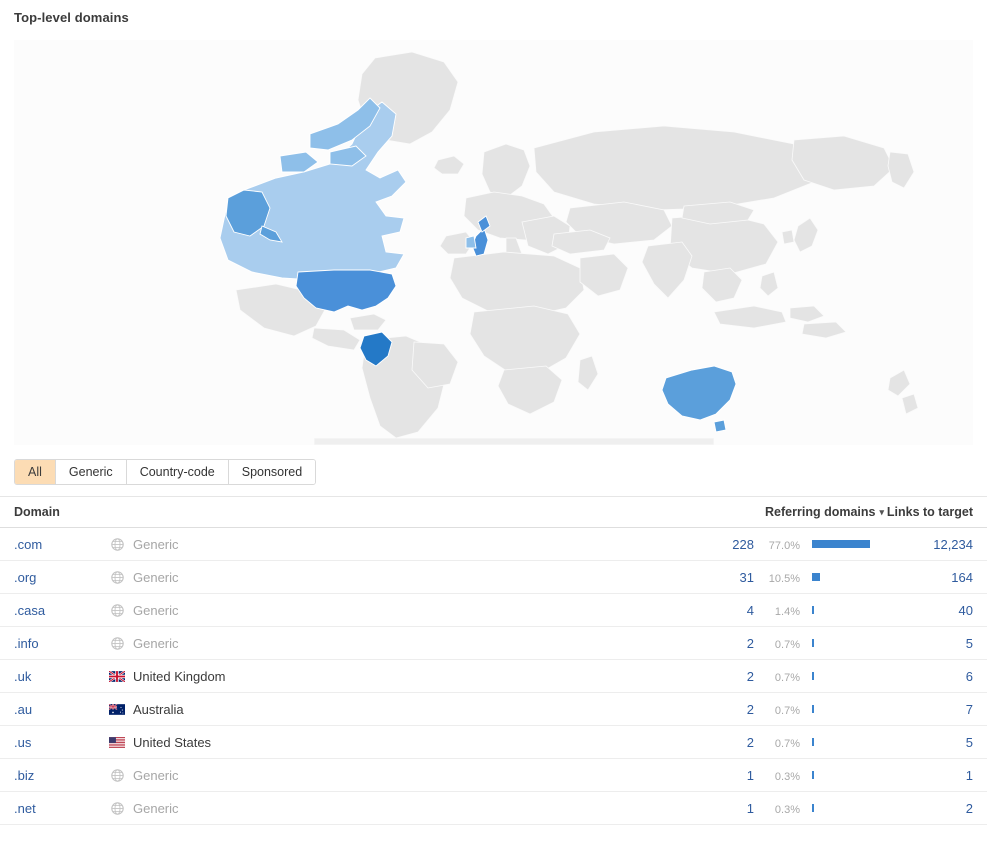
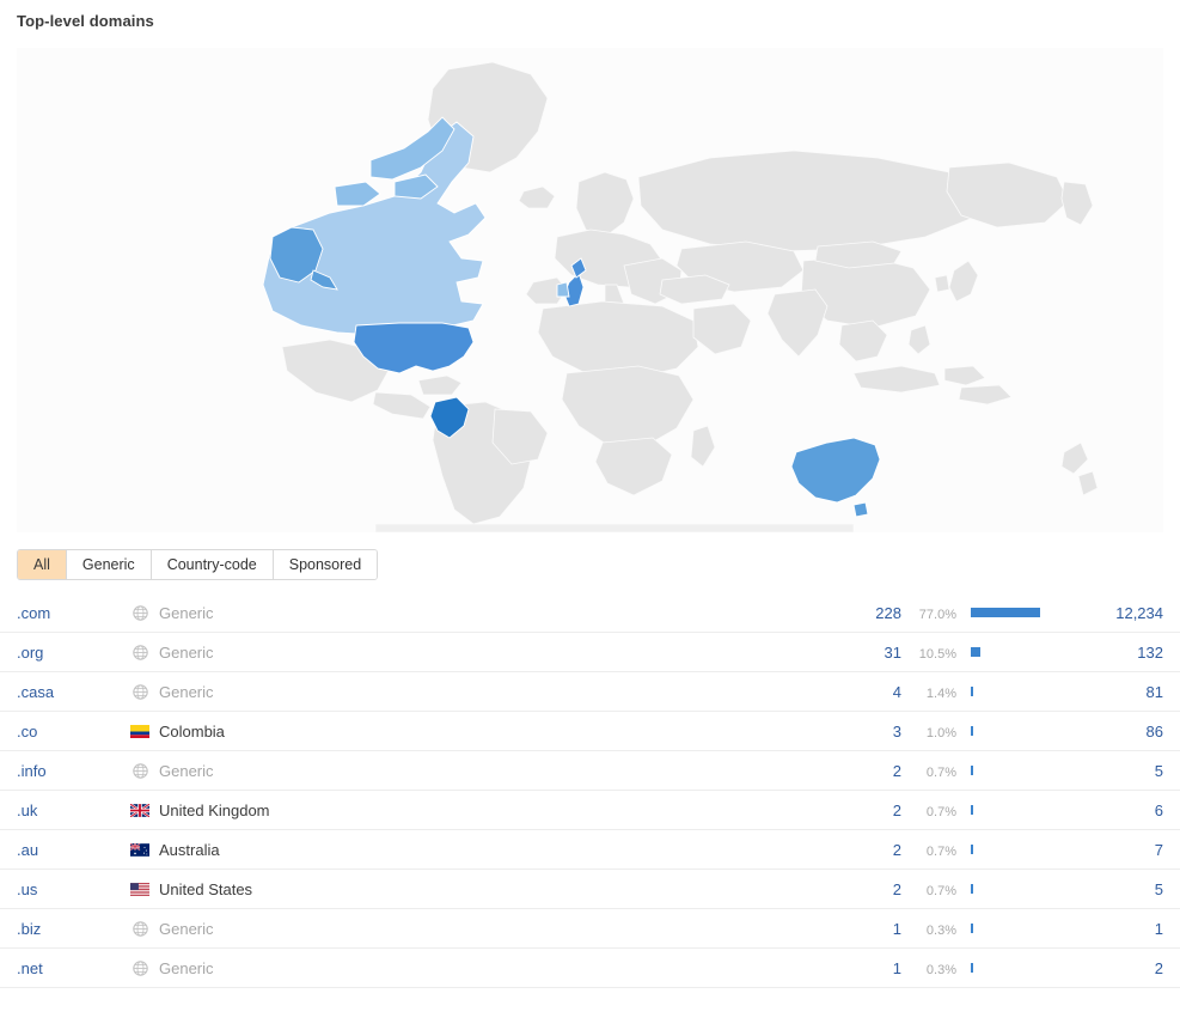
  Top-level domains
  All
  Generic
  Country-code
  Sponsored
- Domain
- Referring domains ▾
- Links to target
  .com
  Generic
  228
  77.0%
  12,234
  .org
  Generic
  31
  10.5%
- 164
+ 132
  .casa
  Generic
  4
  1.4%
- 40
+ 81
+ .co
+ Colombia
+ 3
+ 1.0%
+ 86
  .info
  Generic
  2
  0.7%
  5
  .uk
  United Kingdom
  2
  0.7%
  6
  .au
  Australia
  2
  0.7%
  7
  .us
  United States
  2
  0.7%
  5
  .biz
  Generic
  1
  0.3%
  1
  .net
  Generic
  1
  0.3%
  2
